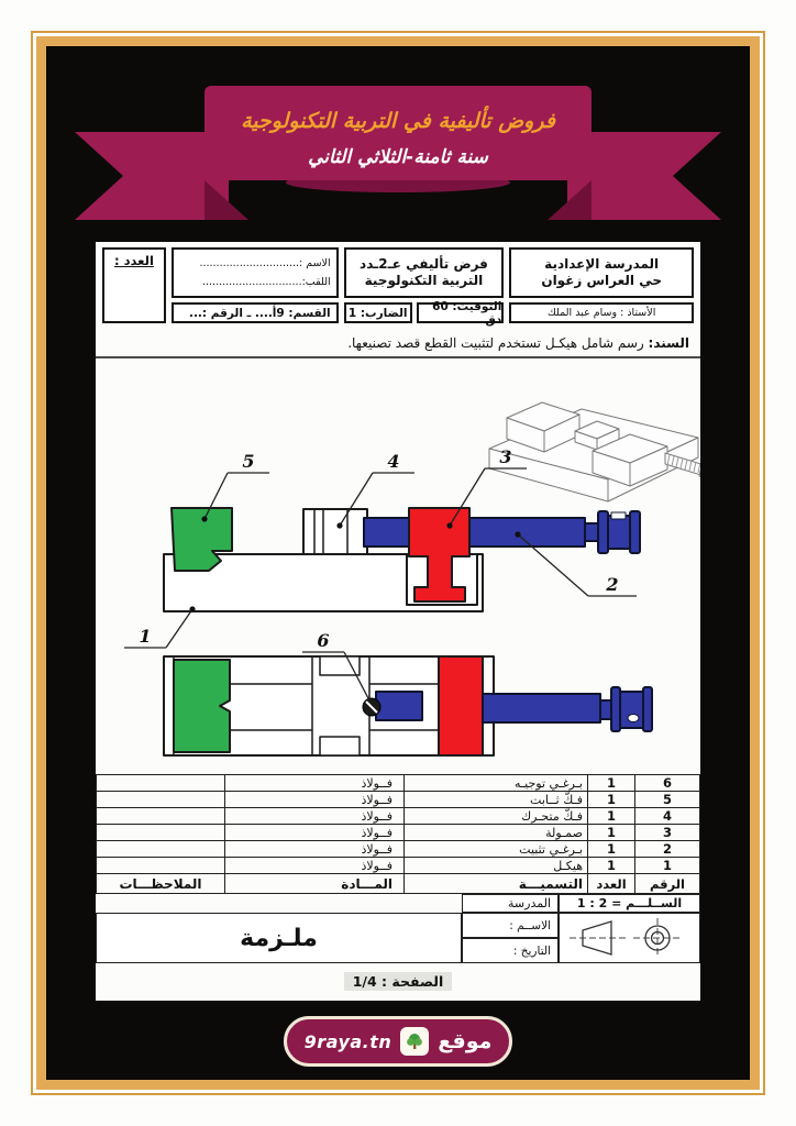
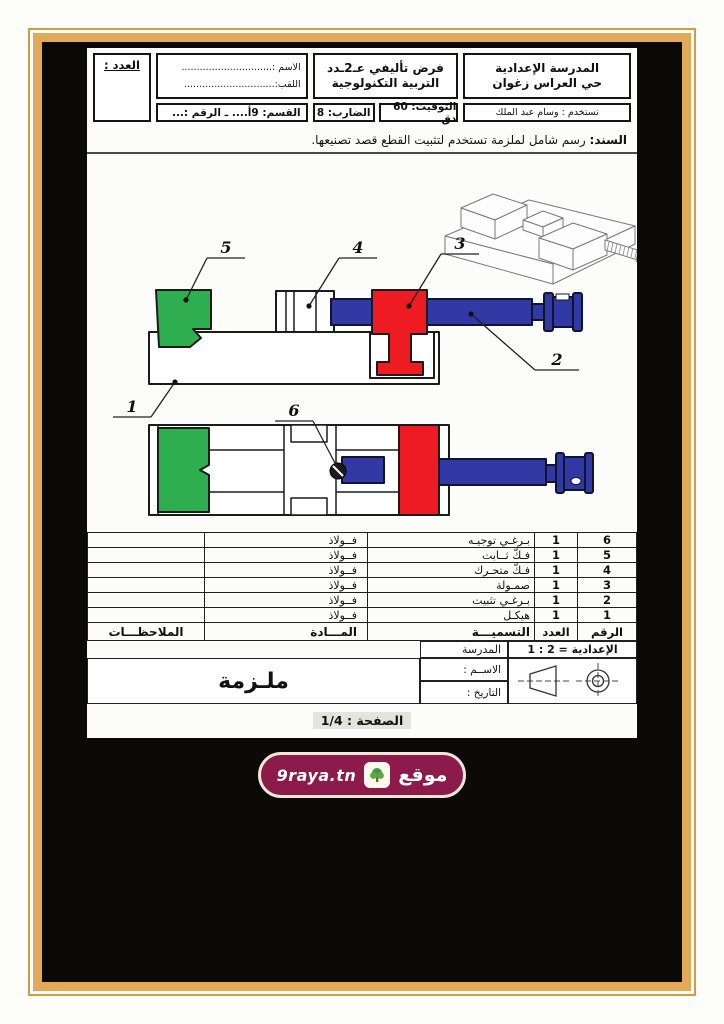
- فروض تأليفية في التربية التكنولوجية
- سنة ثامنة-الثلاثي الثاني
  المدرسة الإعدادية
  حي العراس زغوان
- الأستاذ : وسام عبد الملك
+ تستخدم : وسام عبد الملك
  فرض تأليفي عـ2ـدد
  التربية التكنولوجية
  التوقيت: 60 دق
- الضارب: 1
+ الضارب: 8
  الاسم :..............................
  اللقب:..............................
  القسم: 9أ.... ـ الرقم :...
  العدد :
- السند: رسم شامل هيكـل تستخدم لتثبيت القطع قصد تصنيعها.
+ السند: رسم شامل لملزمة تستخدم لتثبيت القطع قصد تصنيعها.
  5
  4
  3
  2
  1
  6
  6	1	بـرغـي توجيـه	فــولاذ
  5	1	فـكّ ثــابت	فــولاذ
  4	1	فـكّ متحـرك	فــولاذ
  3	1	صمـولة	فــولاذ
  2	1	بـرغـي تثبيت	فــولاذ
  1	1	هيكـل	فــولاذ
  الرقم	العدد	التسميـــة	المـــادة	الملاحظـــات
- الســلـــم = 2 : 1
+ الإعدادية = 2 : 1
  المدرسة
  الاســم :
  التاريخ :
  ملـزمة
  الصفحة : 1/4
  9raya.tn
  موقع
